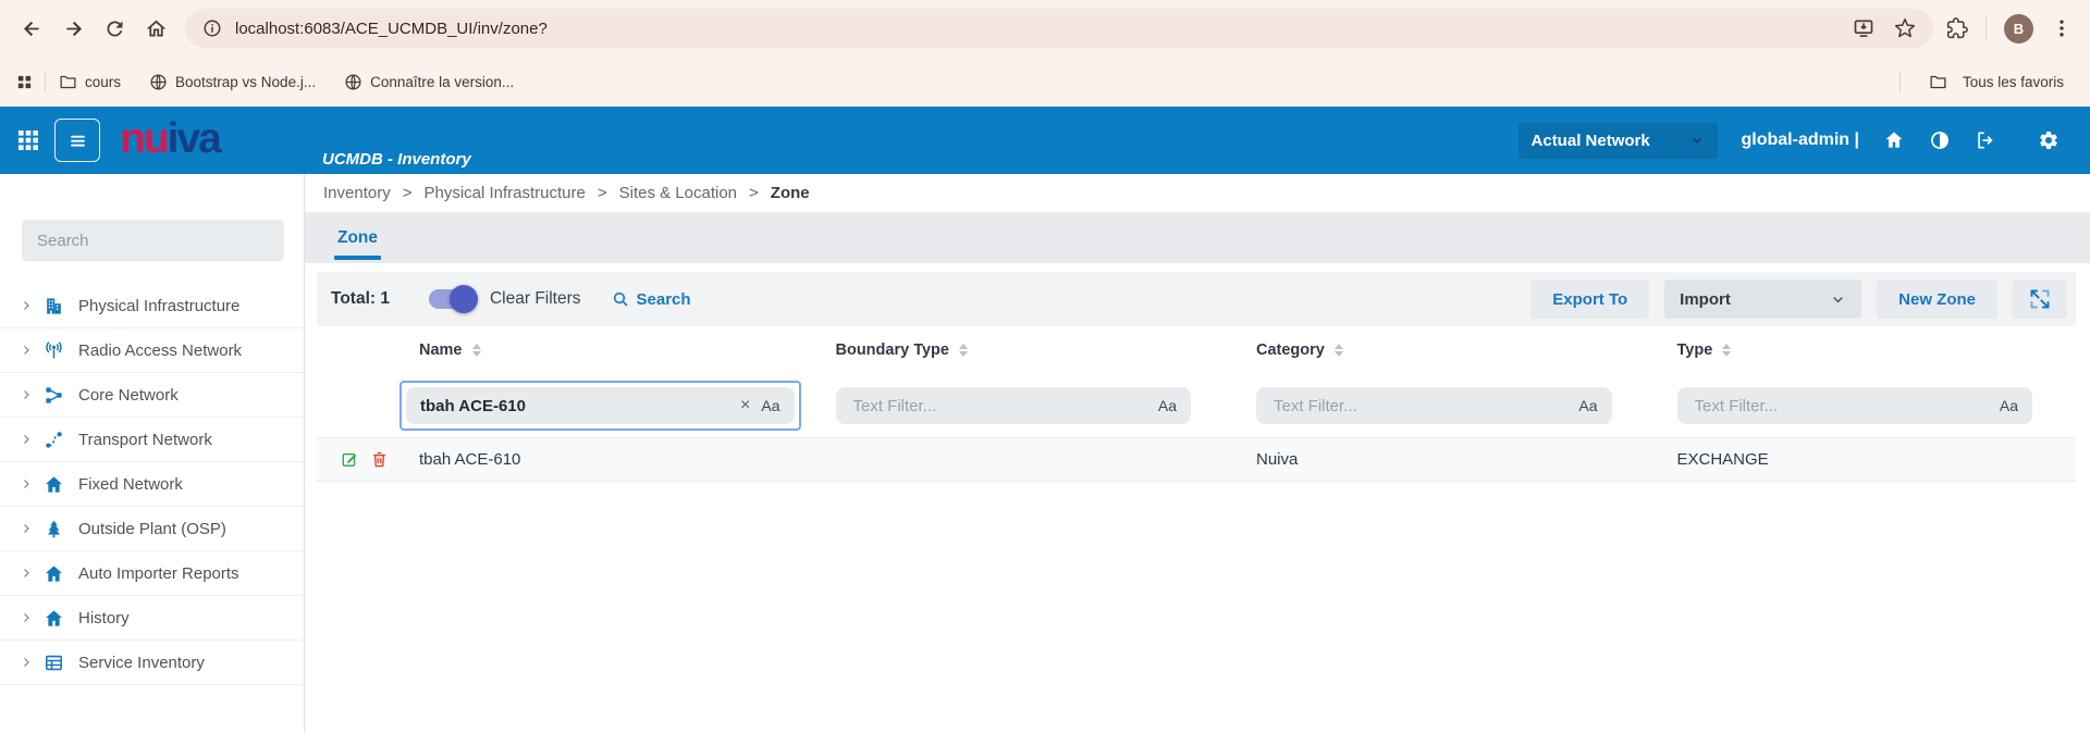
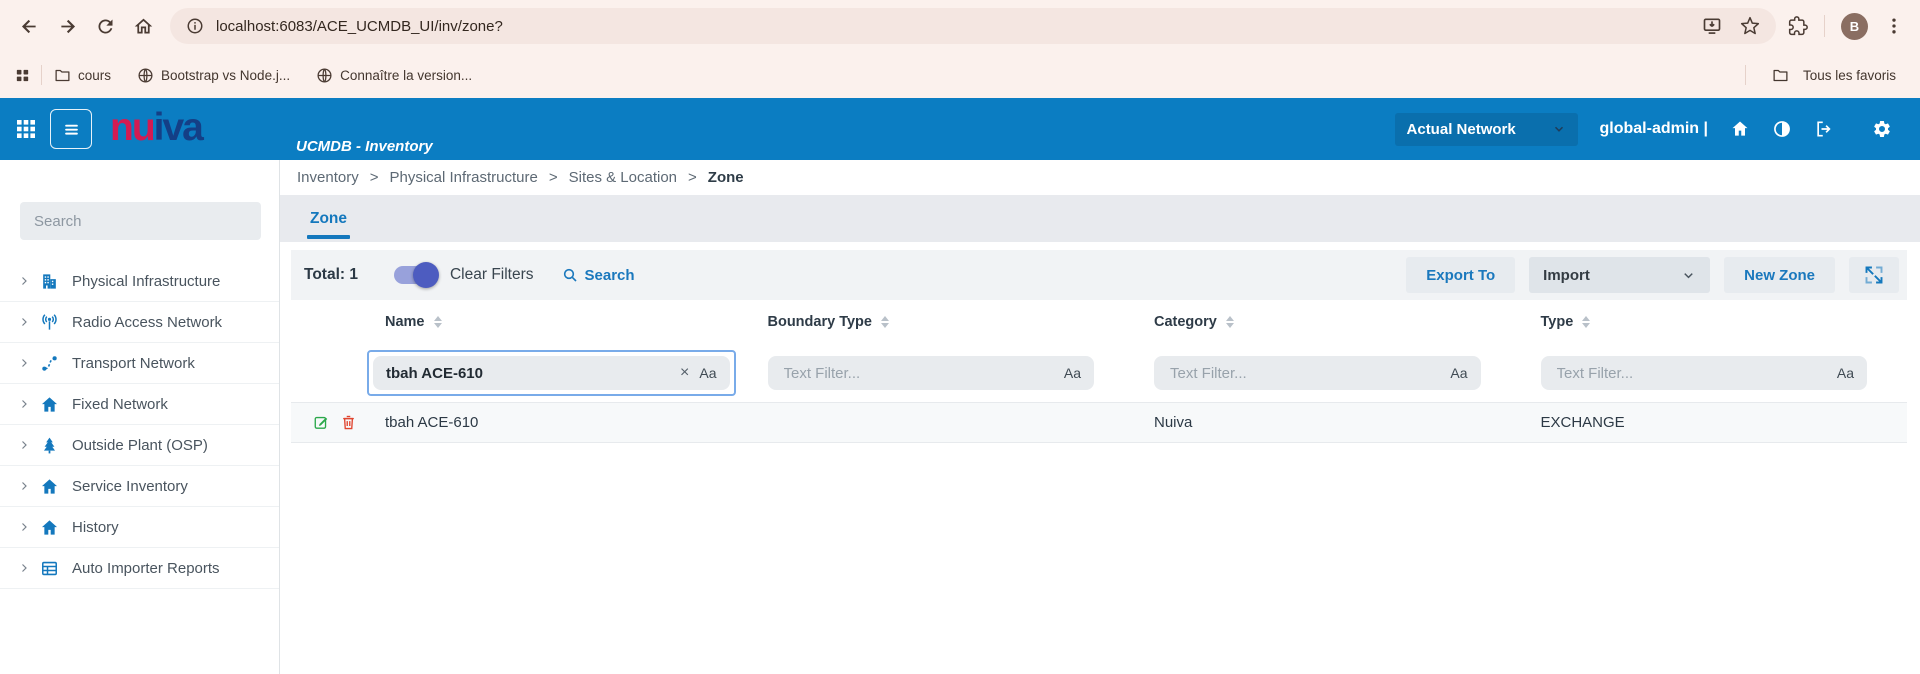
  localhost:6083/ACE_UCMDB_UI/inv/zone?
  B
  cours
  Bootstrap vs Node.j...
  Connaître la version...
  Tous les favoris
  nuiva
  UCMDB - Inventory
  Actual Network
  global-admin |
  Search
  Physical Infrastructure
  Radio Access Network
- Core Network
  Transport Network
  Fixed Network
  Outside Plant (OSP)
- Auto Importer Reports
+ Service Inventory
  History
- Service Inventory
+ Auto Importer Reports
  Inventory
  >
  Physical Infrastructure
  >
  Sites & Location
  >
  Zone
  Zone
  Total: 1
  Clear Filters
  Search
  Export To
  Import
  New Zone
  Name
  Boundary Type
  Category
  Type
  tbah ACE-610
  ×
  Aa
  Text Filter...
  Aa
  Text Filter...
  Aa
  Text Filter...
  Aa
  tbah ACE-610
  Nuiva
  EXCHANGE
